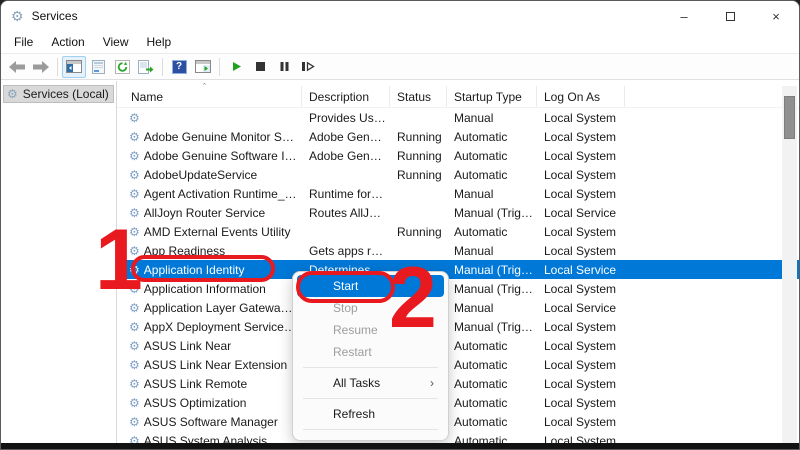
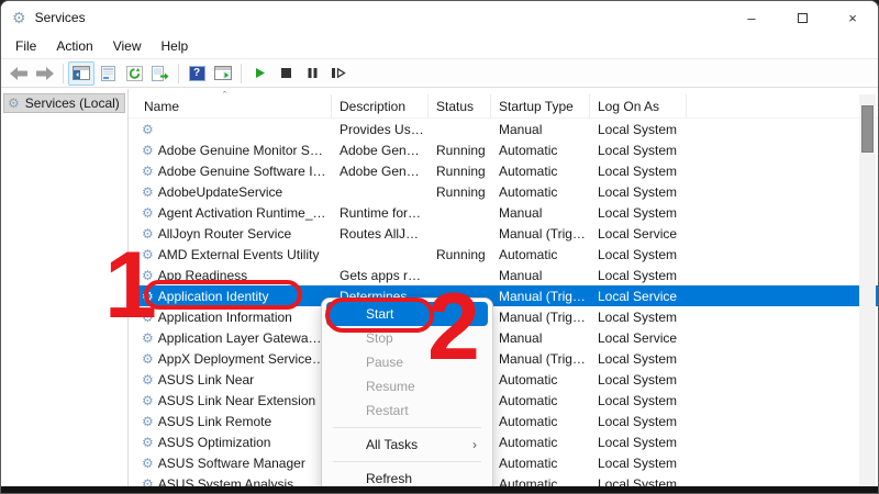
  ⚙
  Services
  –
  ×
  File
  Action
  View
  Help
  ?
  ⚙
  Services (Local)
  ˆ
  Name
  Description
  Status
  Startup Type
  Log On As
  ⚙
  Provides Use…
  Manual
  Local System
  ⚙
  Adobe Genuine Monitor Ser
  Adobe Genu…
  Running
  Automatic
  Local System
  ⚙
  Adobe Genuine Software Int
  Adobe Genu…
  Running
  Automatic
  Local System
  ⚙
  AdobeUpdateService
  Running
  Automatic
  Local System
  ⚙
  Agent Activation Runtime_c…
  Runtime for …
  Manual
  Local System
  ⚙
  AllJoyn Router Service
  Routes AllJo…
  Manual (Trigg…
  Local Service
  ⚙
  AMD External Events Utility
  Running
  Automatic
  Local System
  ⚙
  App Readiness
  Gets apps re…
  Manual
  Local System
  ⚙
  Application Identity
  Determines…
  Manual (Trigg…
  Local Service
  ⚙
  Application Information
  Manual (Trigg…
  Local System
  ⚙
  Application Layer Gateway
  Manual
  Local Service
  ⚙
  AppX Deployment Service (
  Manual (Trigg…
  Local System
  ⚙
  ASUS Link Near
  Automatic
  Local System
  ⚙
  ASUS Link Near Extension
  Automatic
  Local System
  ⚙
  ASUS Link Remote
  Automatic
  Local System
  ⚙
  ASUS Optimization
  Automatic
  Local System
  ⚙
  ASUS Software Manager
  Automatic
  Local System
  ⚙
  ASUS System Analysis
  Automatic
  Local System
  Start
  Stop
+ Pause
  Resume
  Restart
  All Tasks
  ›
  Refresh
  1
  2
